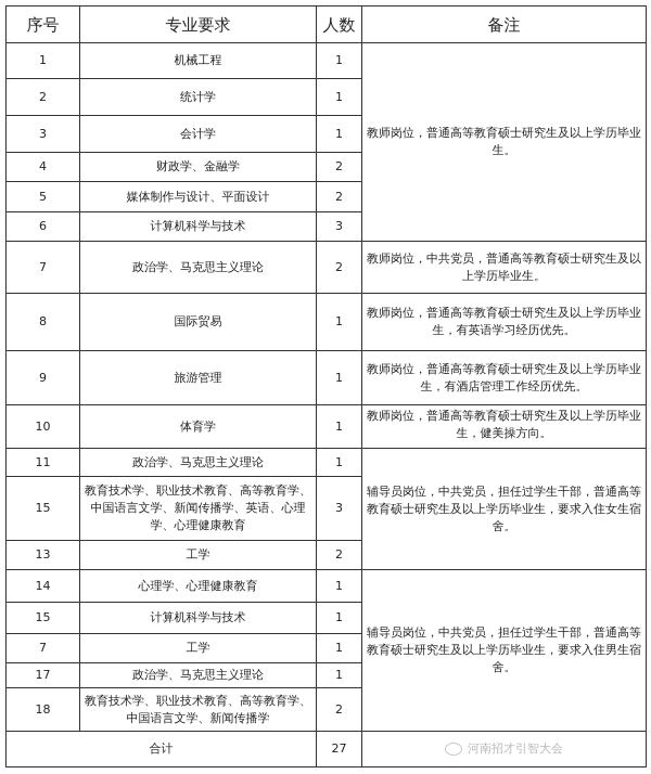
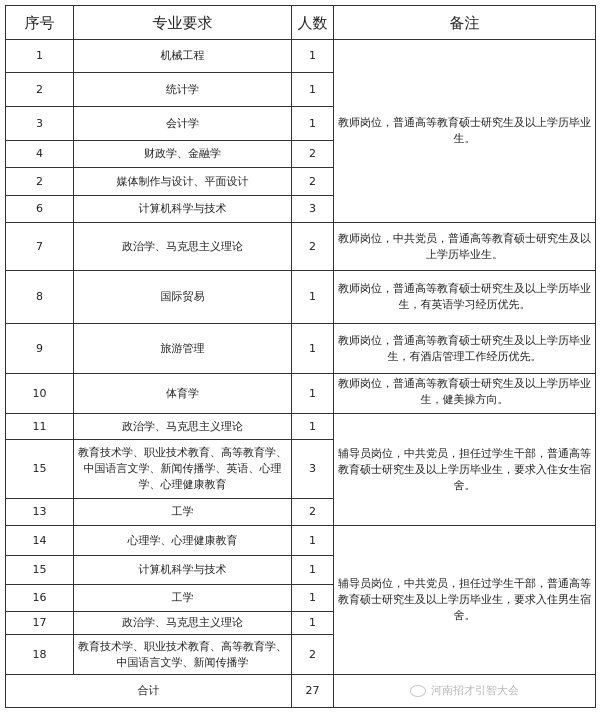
  序号	专业要求	人数	备注
  1	机械工程	1	教师岗位，普通高等教育硕士研究生及以上学历毕业生。
  2	统计学	1
  3	会计学	1
  4	财政学、金融学	2
- 5	媒体制作与设计、平面设计	2
+ 2	媒体制作与设计、平面设计	2
  6	计算机科学与技术	3
  7	政治学、马克思主义理论	2	教师岗位，中共党员，普通高等教育硕士研究生及以上学历毕业生。
  8	国际贸易	1	教师岗位，普通高等教育硕士研究生及以上学历毕业生，有英语学习经历优先。
  9	旅游管理	1	教师岗位，普通高等教育硕士研究生及以上学历毕业生，有酒店管理工作经历优先。
  10	体育学	1	教师岗位，普通高等教育硕士研究生及以上学历毕业生，健美操方向。
  11	政治学、马克思主义理论	1	辅导员岗位，中共党员，担任过学生干部，普通高等教育硕士研究生及以上学历毕业生，要求入住女生宿舍。
  15	教育技术学、职业技术教育、高等教育学、中国语言文学、新闻传播学、英语、心理学、心理健康教育	3
  13	工学	2
  14	心理学、心理健康教育	1	辅导员岗位，中共党员，担任过学生干部，普通高等教育硕士研究生及以上学历毕业生，要求入住男生宿舍。
  15	计算机科学与技术	1
- 7	工学	1
+ 16	工学	1
  17	政治学、马克思主义理论	1
  18	教育技术学、职业技术教育、高等教育学、中国语言文学、新闻传播学	2
  合计	27	河南招才引智大会
